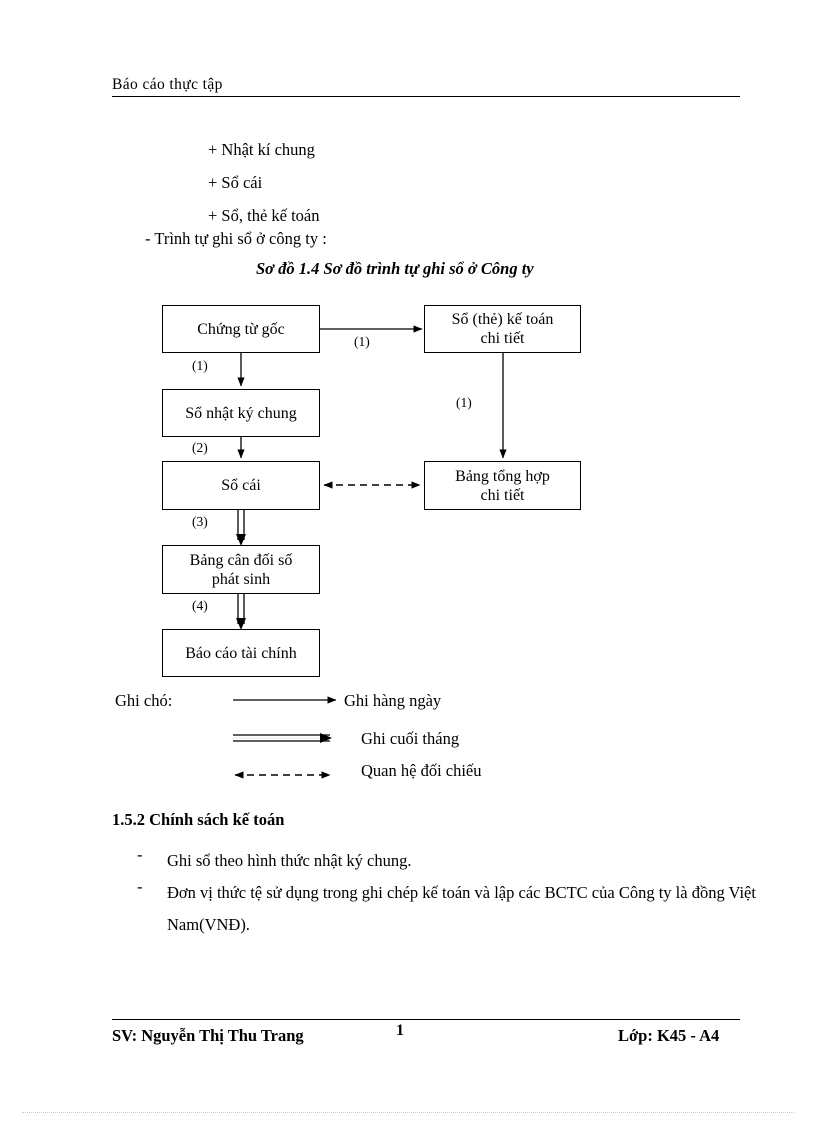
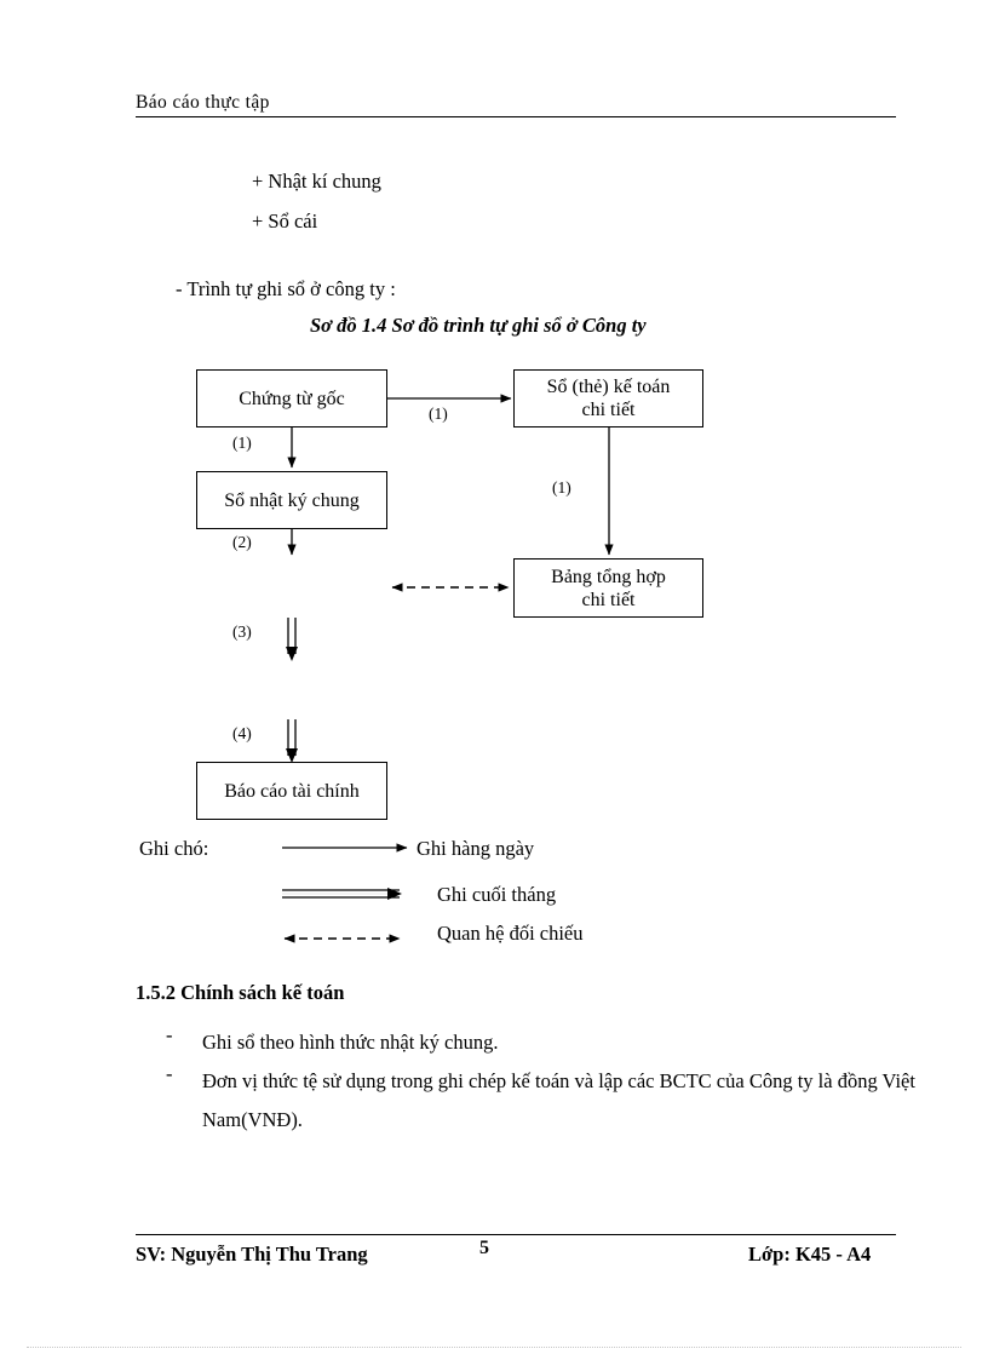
  Báo cáo thực tập
  + Nhật kí chung
  + Sổ cái
- + Sổ, thẻ kế toán
  - Trình tự ghi sổ ở công ty :
  Sơ đồ 1.4 Sơ đồ trình tự ghi sổ ở Công ty
  Chứng từ gốc
  Sổ (thẻ) kế toán
  chi tiết
  Sổ nhật ký chung
- Sổ cái
  Bảng tổng hợp
  chi tiết
- Bảng cân đối số
- phát sinh
  Báo cáo tài chính
  (1)
  (1)
  (1)
  (2)
  (3)
  (4)
  Ghi chó:
  Ghi hàng ngày
  Ghi cuối tháng
  Quan hệ đối chiếu
  1.5.2 Chính sách kế toán
  -
  Ghi sổ theo hình thức nhật ký chung.
  -
  Đơn vị thức tệ sử dụng trong ghi chép kế toán và lập các BCTC của Công ty là đồng Việt Nam(VNĐ).
  SV: Nguyễn Thị Thu Trang
- 1
+ 5
  Lớp: K45 - A4
